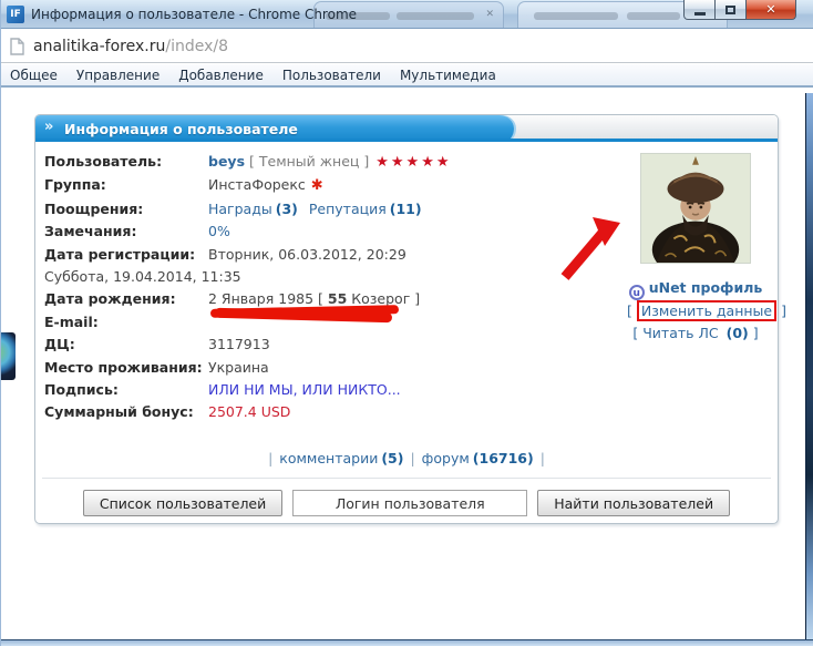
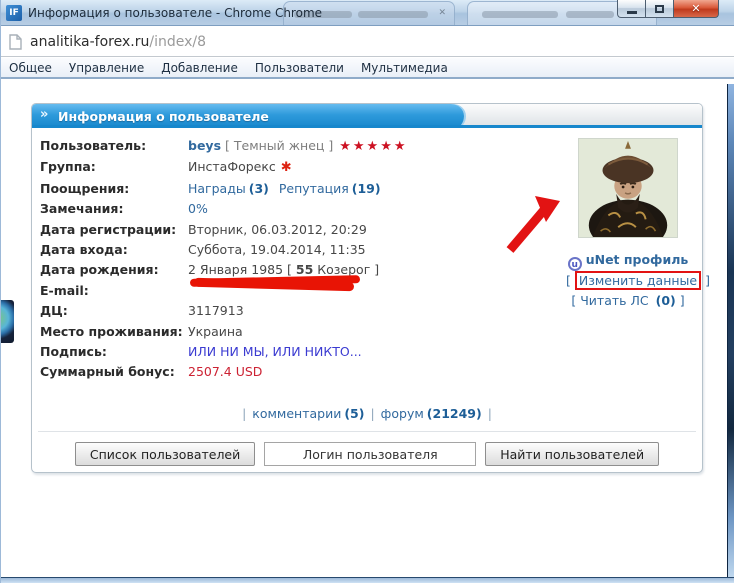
  ✕
  IF
  Информация о пользователе - Chrome Chrome
  ✕
  analitika-forex.ru/index/8
  Общее
  Управление
  Добавление
  Пользователи
  Мультимедиа
  »
  Информация о пользователе
  Пользователь:
  beys [ Темный жнец ] ★★★★★
  Группа:
  ИнстаФорекс ✱
  Поощрения:
- Награды (3) Репутация (11)
+ Награды (3) Репутация (19)
  Замечания:
  0%
  Дата регистрации:
  Вторник, 06.03.2012, 20:29
+ Дата входа:
  Суббота, 19.04.2014, 11:35
  Дата рождения:
  2 Января 1985 [ 55 Козерог ]
  E-mail:
  ДЦ:
  3117913
  Место проживания:
  Украина
  Подпись:
  ИЛИ НИ МЫ, ИЛИ НИКТО...
  Суммарный бонус:
  2507.4 USD
  uuNet профиль
  [ Изменить данные ]
  [ Читать ЛС (0) ]
- | комментарии (5) | форум (16716) |
+ | комментарии (5) | форум (21249) |
  Список пользователей
  Логин пользователя
  Найти пользователей
